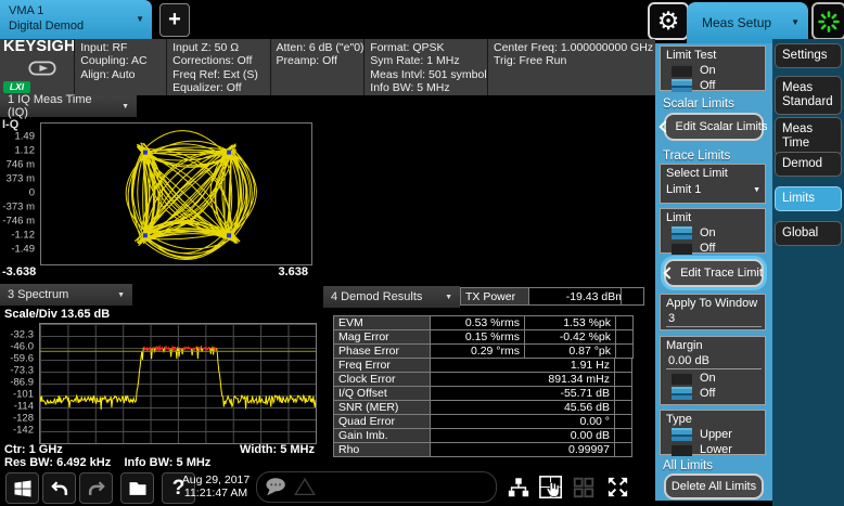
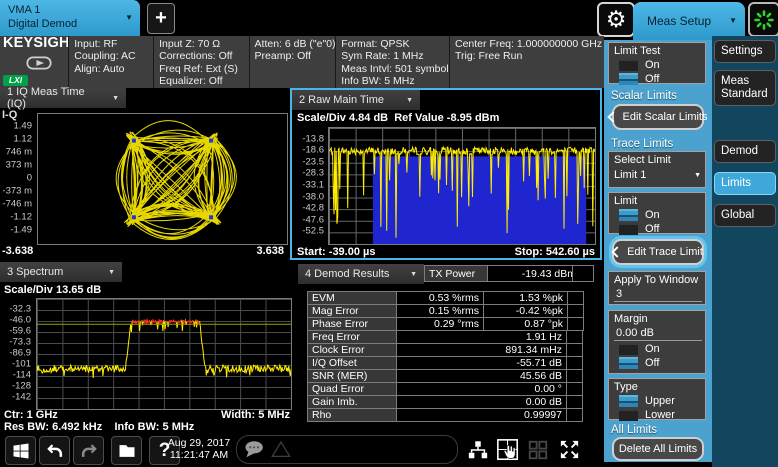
  VMA 1
  Digital Demod
  ▼
  +
  ⚙
  Meas Setup
  ▼
  KEYSIGH
  LXI
  Input: RF
  Coupling: AC
  Align: Auto
- Input Z: 50 Ω
+ Input Z: 70 Ω
  Corrections: Off
  Freq Ref: Ext (S)
  Equalizer: Off
  Atten: 6 dB ("e"0)
  Preamp: Off
  Format: QPSK
  Sym Rate: 1 MHz
  Meas Intvl: 501 symbol
  Info BW: 5 MHz
  Center Freq: 1.000000000 GHz
  Trig: Free Run
  1 IQ Meas Time (IQ)
  I-Q
  1.49
  1.12
  746 m
  373 m
  0
  -373 m
  -746 m
  -1.12
  -1.49
  -3.638
  3.638
+ 2 Raw Main Time
+ Scale/Div 4.84 dB Ref Value -8.95 dBm
+ -13.8
+ -18.6
+ -23.5
+ -28.3
+ -33.1
+ -38.0
+ -42.8
+ -47.6
+ -52.5
+ Start: -39.00 µs
+ Stop: 542.60 µs
  3 Spectrum
  Scale/Div 13.65 dB
  -32.3
  -46.0
  -59.6
  -73.3
  -86.9
  -101
  -114
  -128
  -142
  Ctr: 1 GHz
  Width: 5 MHz
  Res BW: 6.492 kHz Info BW: 5 MHz
  4 Demod Results
  TX Power
  -19.43 dB
  EVM
  0.53 %rms
  1.53 %pk
  Mag Error
  0.15 %rms
  -0.42 %pk
  Phase Error
  0.29 °rms
  0.87 °pk
  Freq Error
  1.91 Hz
  Clock Error
  891.34 mHz
  I/Q Offset
  -55.71 dB
  SNR (MER)
  45.56 dB
  Quad Error
  0.00 °
  Gain Imb.
  0.00 dB
  Rho
  0.99997
  Limit Test
  On
  Off
  Scalar Limits
  Edit Scalar Limits
  Trace Limits
  Select Limit
  Limit 1
  Limit
  On
  Off
  Edit Trace Limit
  Apply To Window
  3
  Margin
  0.00 dB
  On
  Off
  Type
  Upper
  Lower
  All Limits
  Delete All Limits
  Settings
  Meas Standard
- Meas Time
  Demod
  Limits
  Global
  ?
  Aug 29, 2017
  11:21:47 AM
